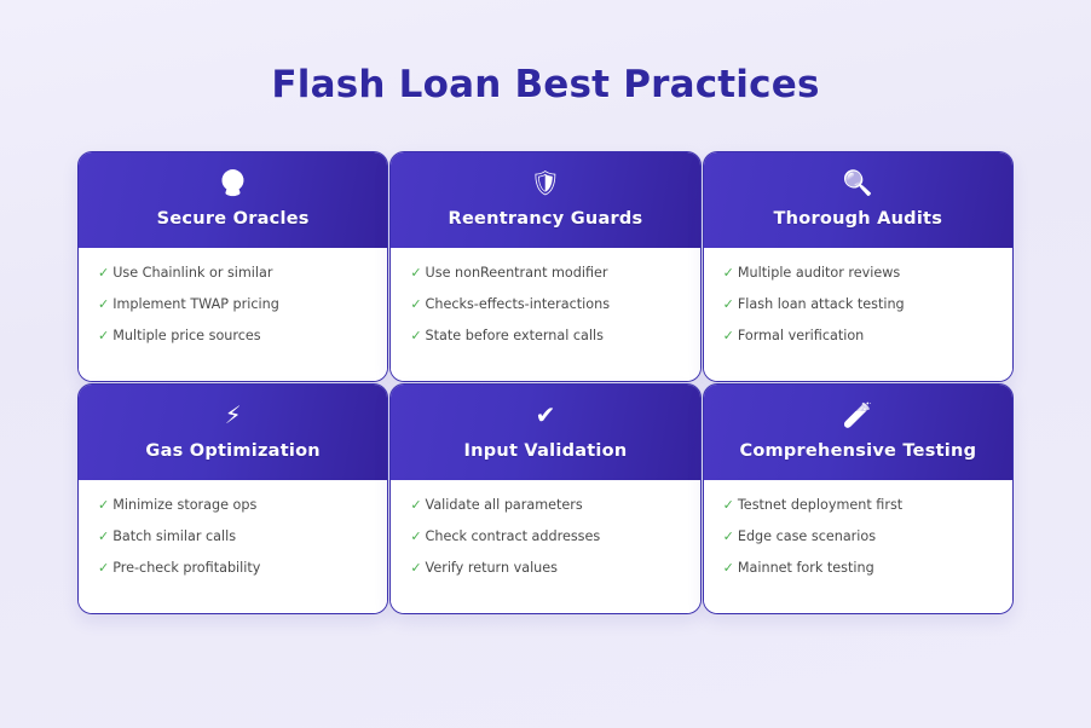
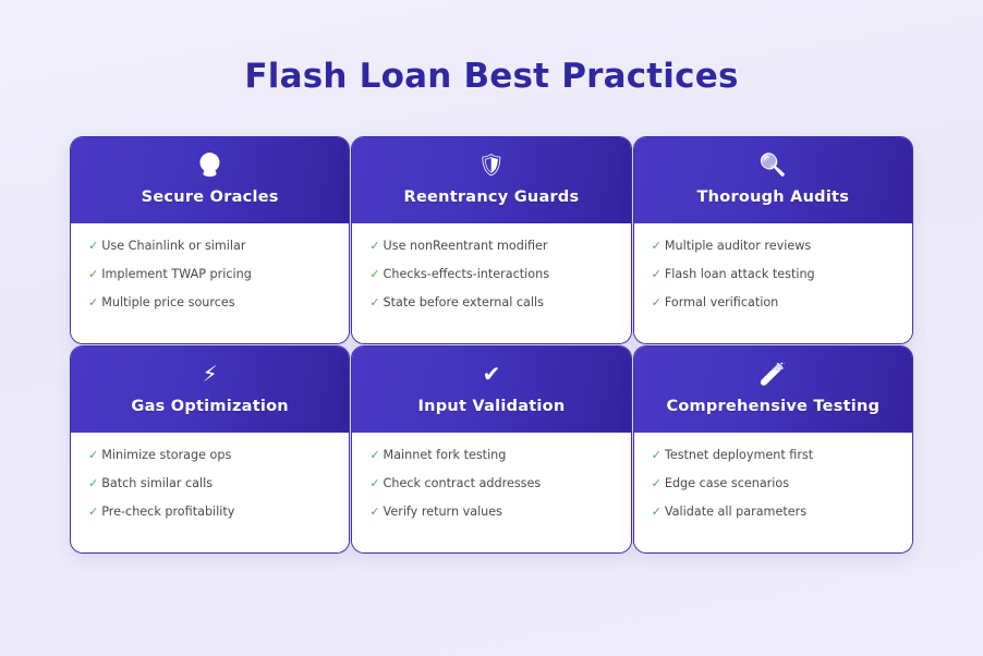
  Flash Loan Best Practices
  🔮
  Secure Oracles
  ✓
  Use Chainlink or similar
  ✓
  Implement TWAP pricing
  ✓
  Multiple price sources
  🛡
  Reentrancy Guards
  ✓
  Use nonReentrant modifier
  ✓
  Checks-effects-interactions
  ✓
  State before external calls
  🔍
  Thorough Audits
  ✓
  Multiple auditor reviews
  ✓
  Flash loan attack testing
  ✓
  Formal verification
  ⚡
  Gas Optimization
  ✓
  Minimize storage ops
  ✓
  Batch similar calls
  ✓
  Pre-check profitability
  ✔
  Input Validation
  ✓
- Validate all parameters
+ Mainnet fork testing
  ✓
  Check contract addresses
  ✓
  Verify return values
  🧪
  Comprehensive Testing
  ✓
  Testnet deployment first
  ✓
  Edge case scenarios
  ✓
- Mainnet fork testing
+ Validate all parameters
